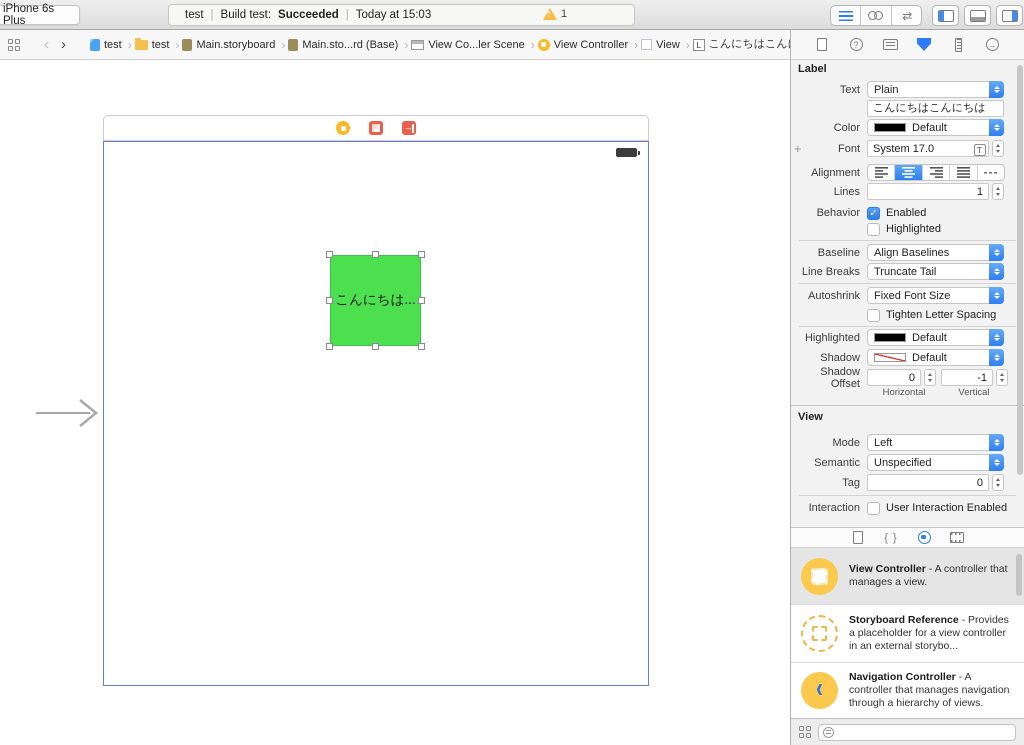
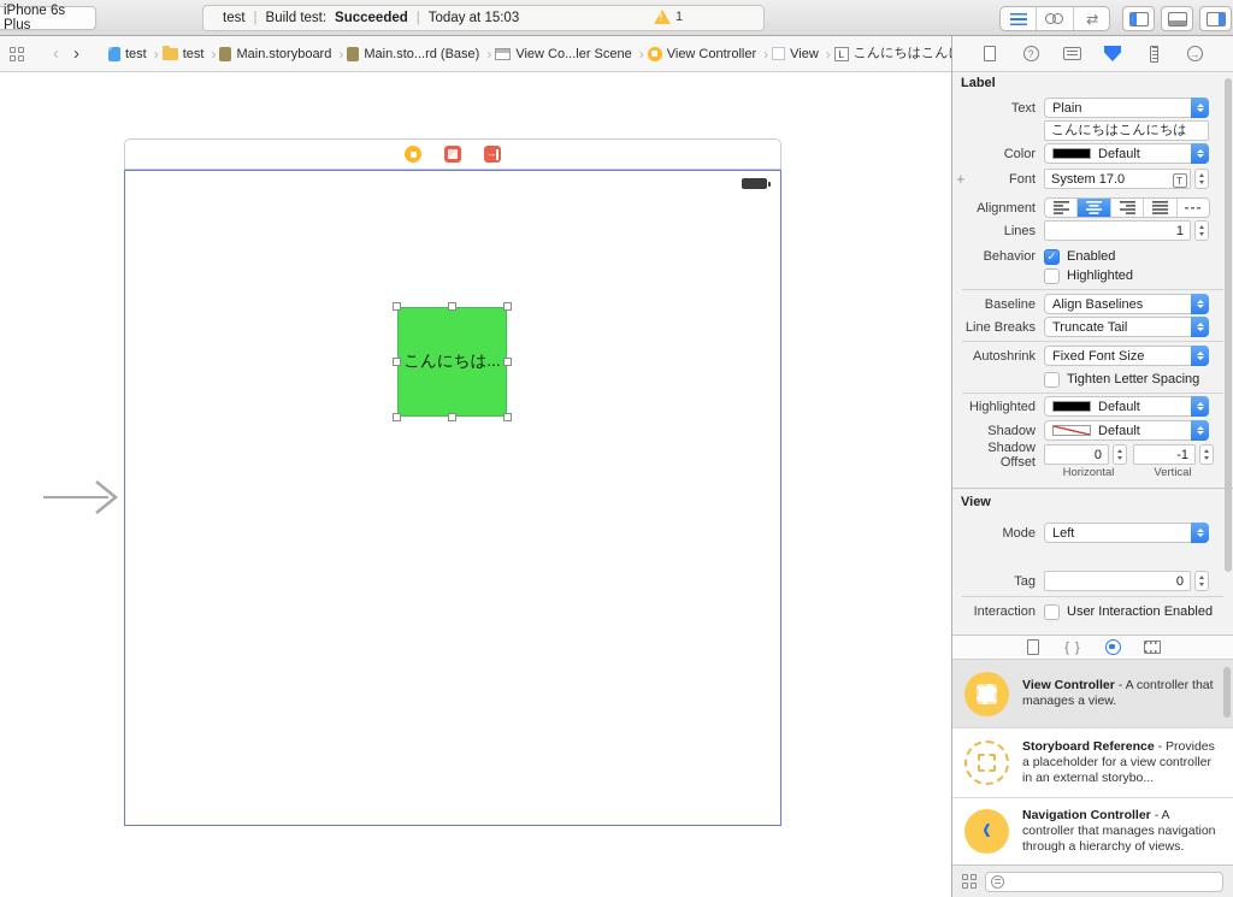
  iPhone 6s Plus
  test
  |
  Build test:
  Succeeded
  |
  Today at 15:03
  1
  ⇄
  ‹
  ›
  test
  ›
  test
  ›
  Main.storyboard
  ›
  Main.sto...rd (Base)
  ›
  View Co...ler Scene
  ›
  View Controller
  ›
  View
  ›
  L
  こんにちはこん
  ?
  →
  こんにちは...
  Label
  Text
  Plain
  こんにちはこんにちは
  Color
  Default
  +
  Font
  System 17.0
  T
  Alignment
  Lines
  1
  Behavior
  ✓
  Enabled
  Highlighted
  Baseline
  Align Baselines
  Line Breaks
  Truncate Tail
  Autoshrink
  Fixed Font Size
  Tighten Letter Spacing
  Highlighted
  Default
  Shadow
  Default
  Shadow Offset
  0
  -1
  Horizontal
  Vertical
  View
  Mode
  Left
- Semantic
- Unspecified
  Tag
  0
  Interaction
  User Interaction Enabled
  { }
  View Controller - A controller that manages a view.
  Storyboard Reference - Provides a placeholder for a view controller in an external storybo...
  ‹
  Navigation Controller - A controller that manages navigation through a hierarchy of views.
